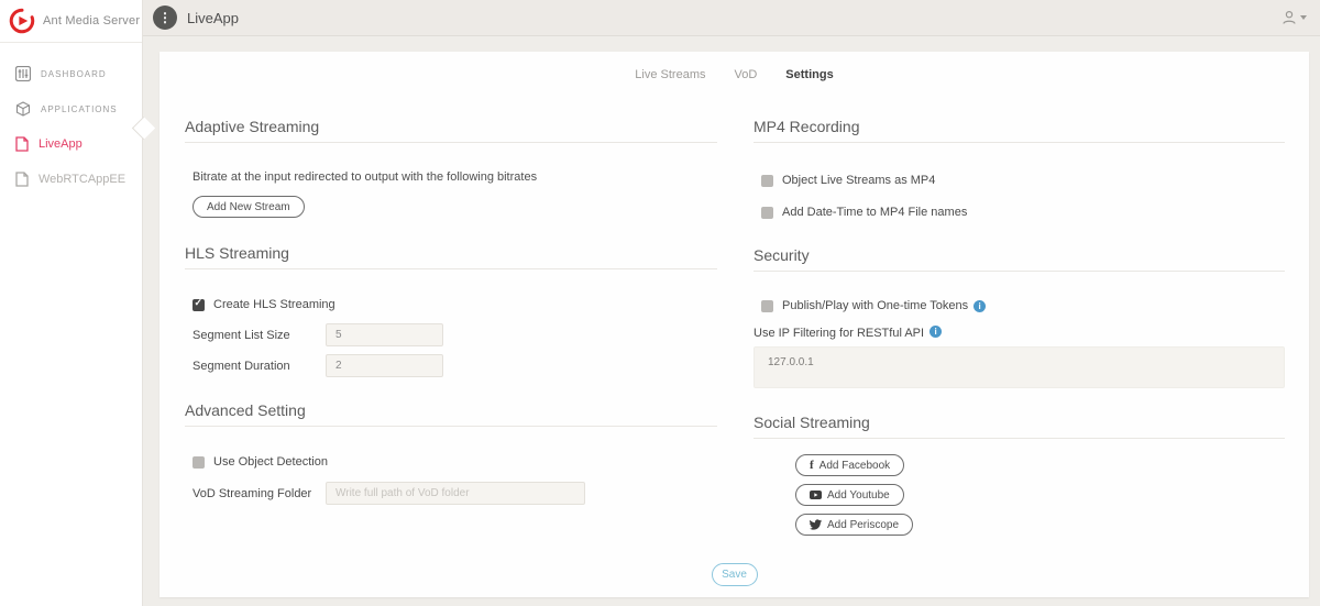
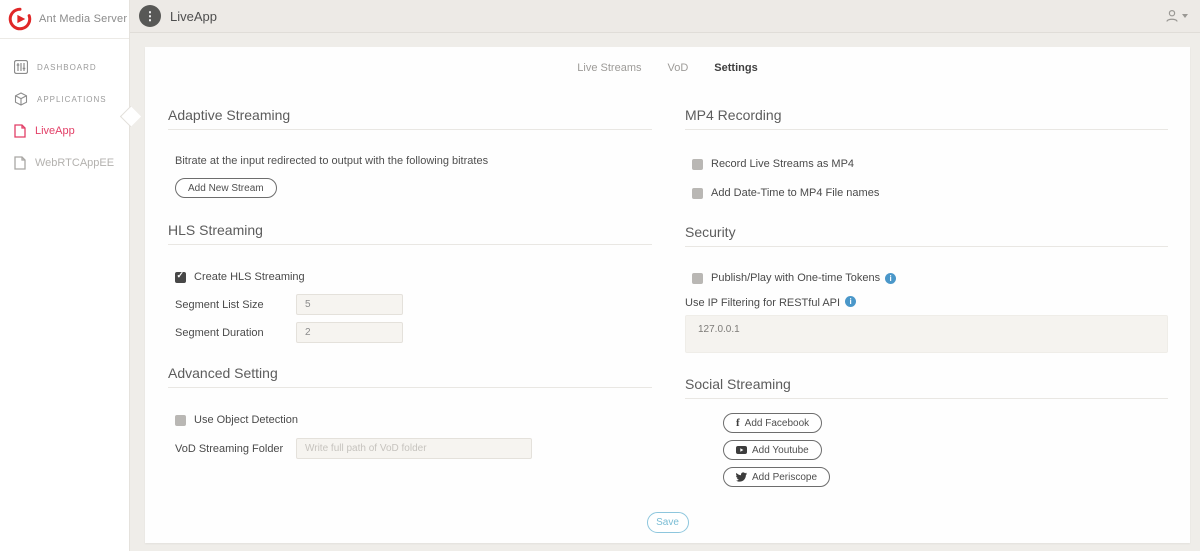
  Ant Media Server
  DASHBOARD
  APPLICATIONS
  LiveApp
  WebRTCAppEE
  ⋮
  LiveApp
  Live Streams
  VoD
  Settings
  Adaptive Streaming
  Bitrate at the input redirected to output with the following bitrates
  Add New Stream
  HLS Streaming
  Create HLS Streaming
  Segment List Size
  5
  Segment Duration
  2
  Advanced Setting
  Use Object Detection
  VoD Streaming Folder
  Write full path of VoD folder
  MP4 Recording
- Object Live Streams as MP4
+ Record Live Streams as MP4
  Add Date-Time to MP4 File names
  Security
  Publish/Play with One-time Tokens i
  Use IP Filtering for RESTful API i
  127.0.0.1
  Social Streaming
  f
  Add Facebook
  Add Youtube
  Add Periscope
  Save
